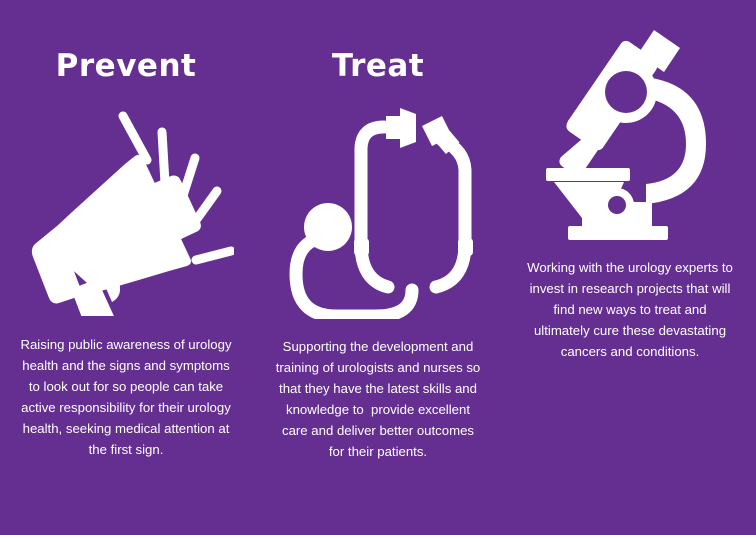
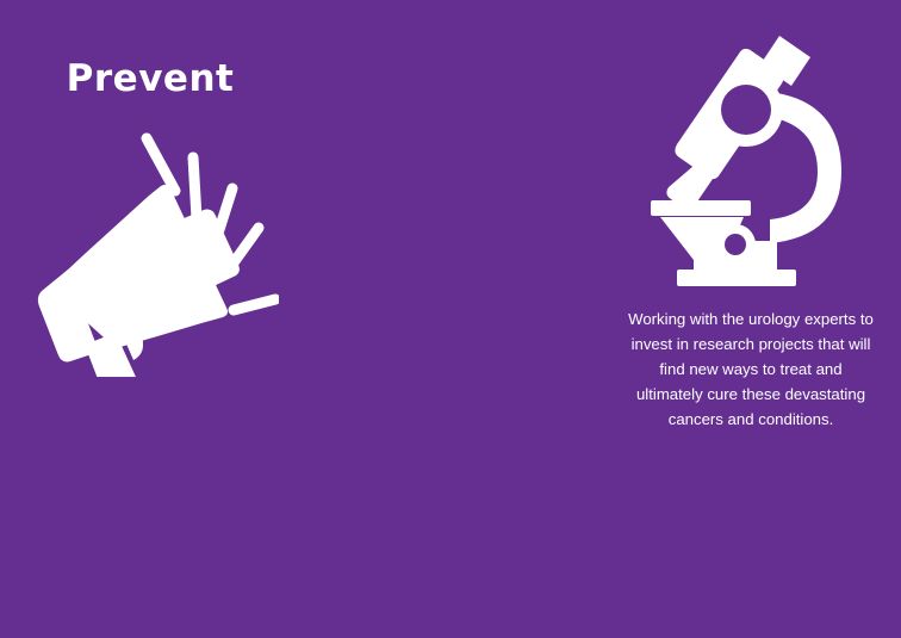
  Prevent
- Raising public awareness of urology health and the signs and symptoms to look out for so people can take active responsibility for their urology health, seeking medical attention at the first sign.
- Treat
- Supporting the development and training of urologists and nurses so that they have the latest skills and knowledge to provide excellent care and deliver better outcomes for their patients.
  Working with the urology experts to invest in research projects that will find new ways to treat and ultimately cure these devastating cancers and conditions.
